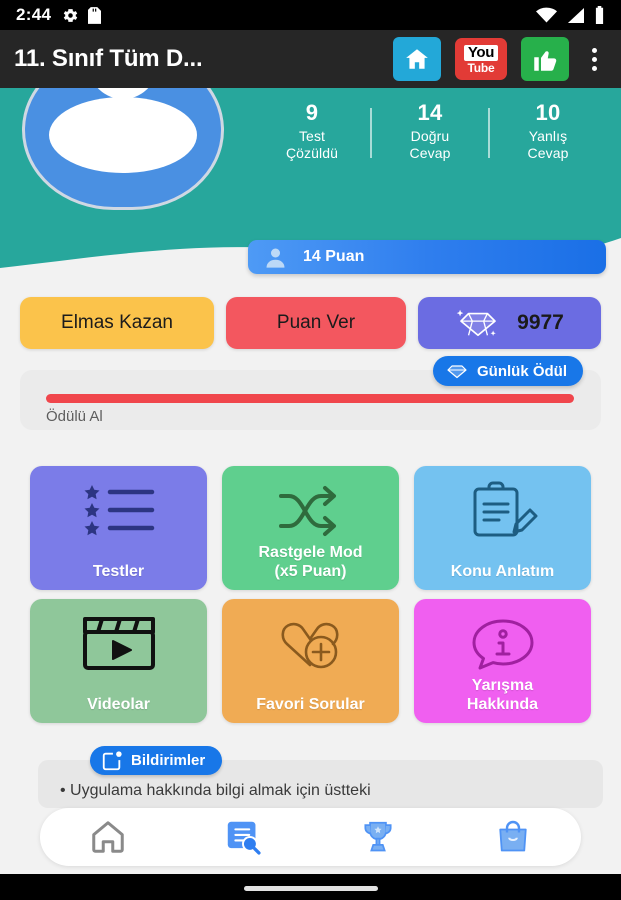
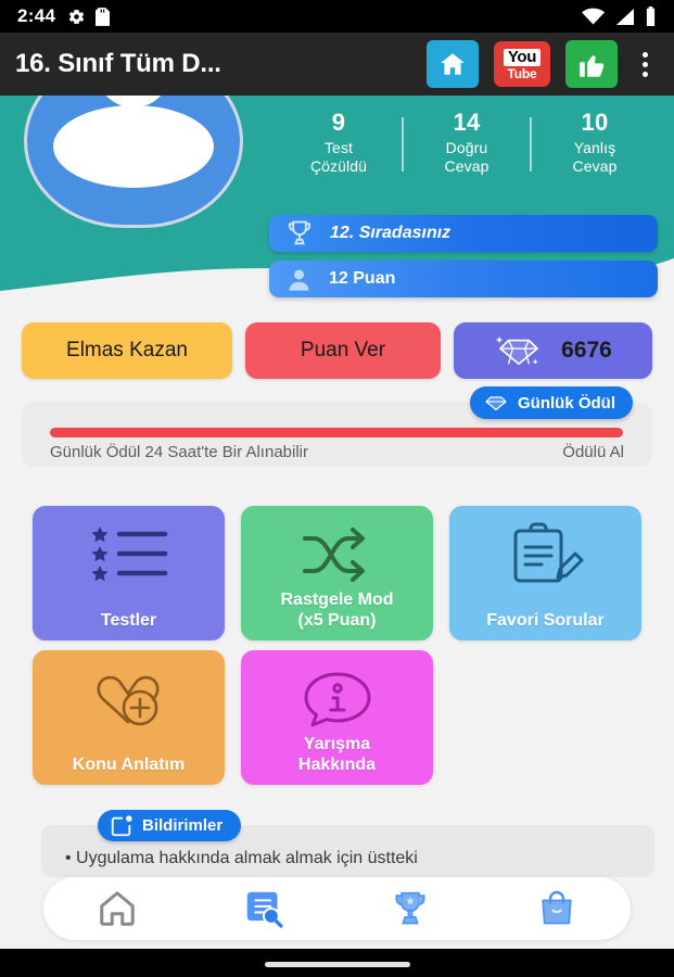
  2:44
- 11. Sınıf Tüm D...
+ 16. Sınıf Tüm D...
  You
  Tube
  9
  Test
  Çözüldü
  14
  Doğru
  Cevap
  10
  Yanlış
  Cevap
+ 12. Sıradasınız
- 14 Puan
+ 12 Puan
  Elmas Kazan
  Puan Ver
- 9977
+ 6676
  Günlük Ödül
+ Günlük Ödül 24 Saat'te Bir Alınabilir
  Ödülü Al
  Testler
  Rastgele Mod
  (x5 Puan)
- Konu Anlatım
+ Favori Sorular
- Videolar
- Favori Sorular
+ Konu Anlatım
  Yarışma
  Hakkında
  Bildirimler
- • Uygulama hakkında bilgi almak için üstteki
+ • Uygulama hakkında almak almak için üstteki
